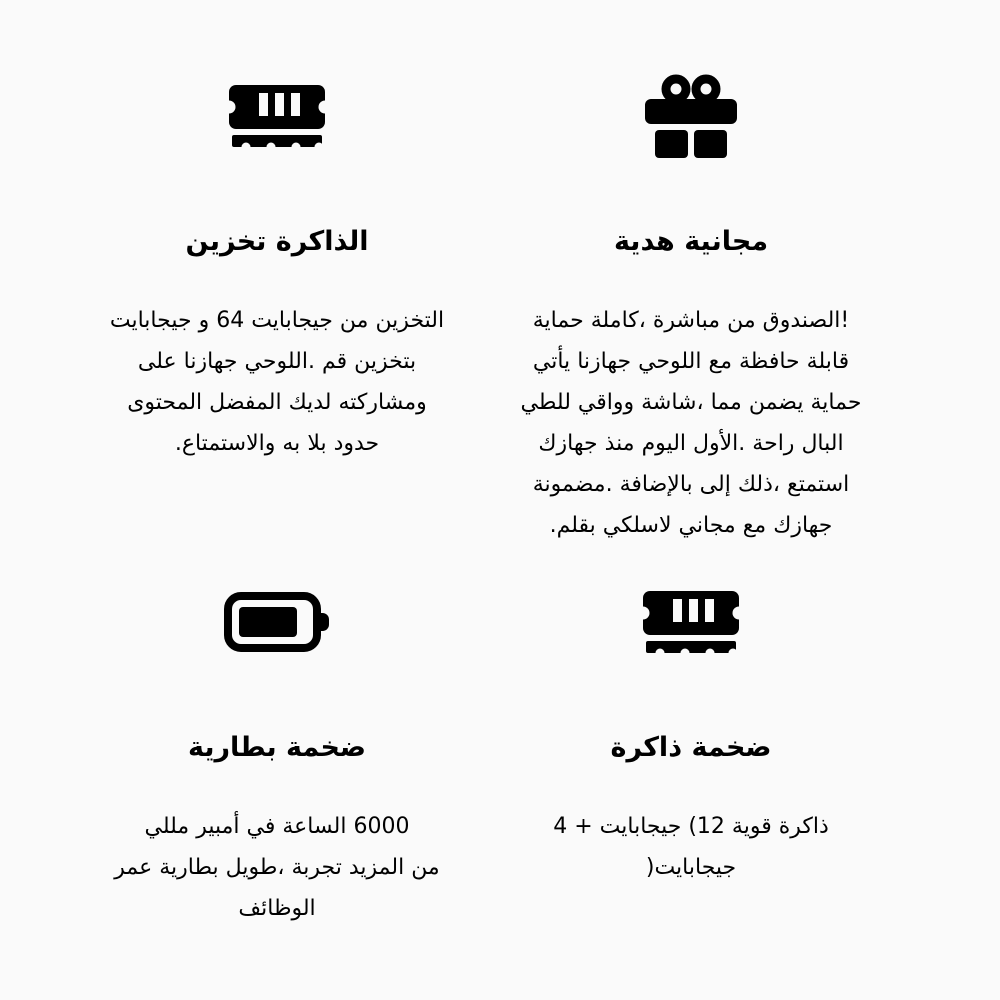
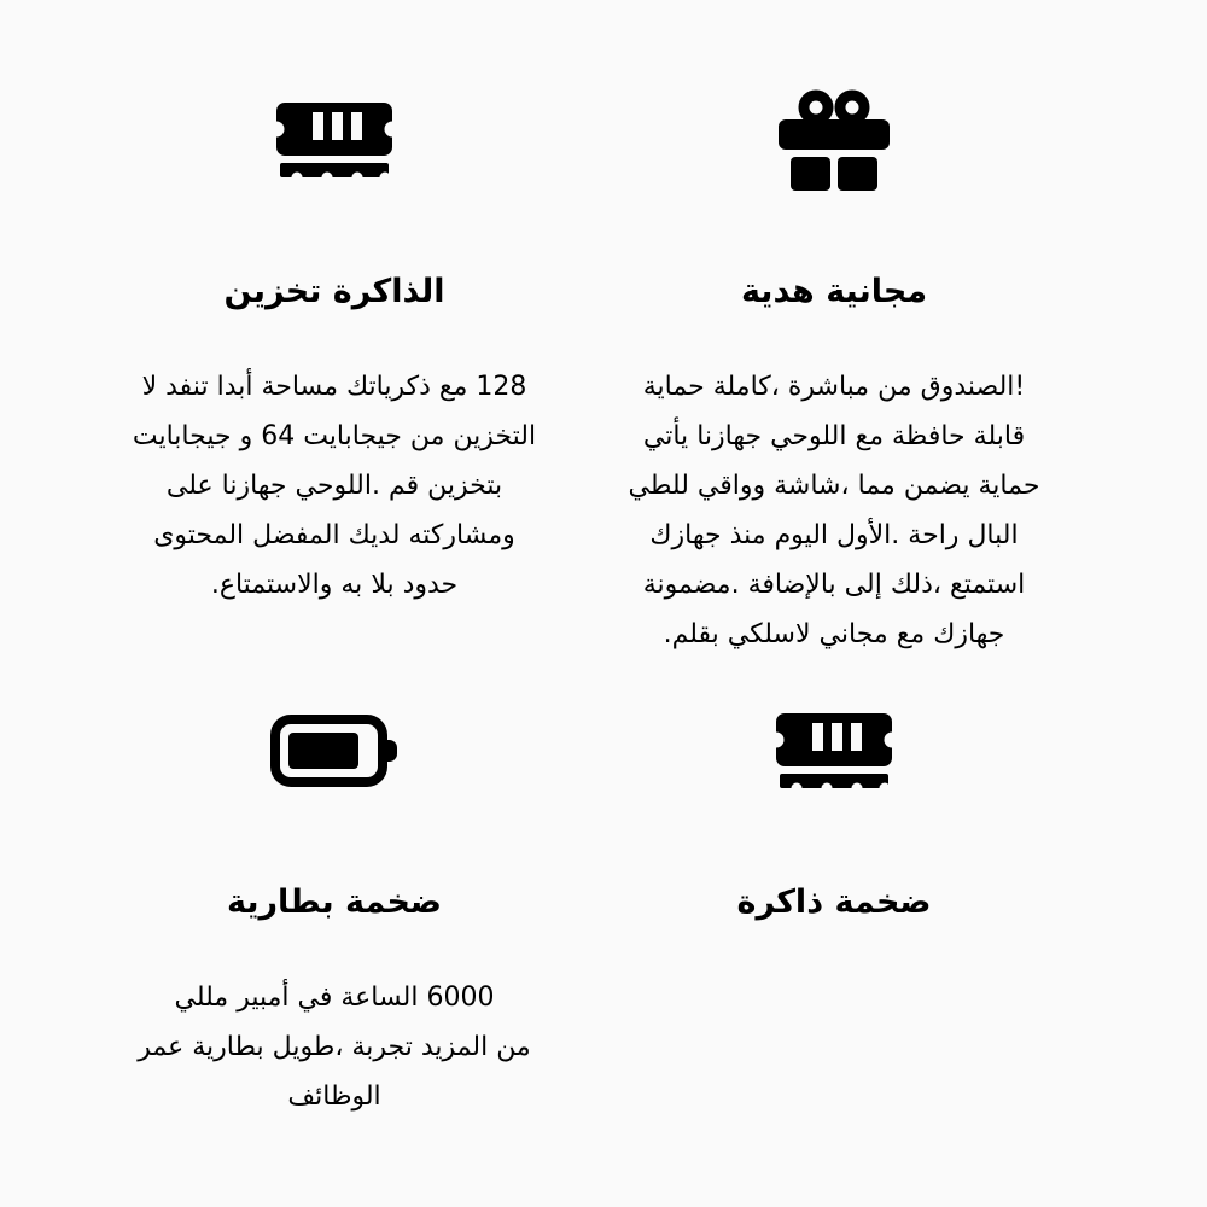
  تخزين الذاكرة
+ لا تنفد أبدا مساحة ذكرياتك مع 128
  جيجابايت و 64 جيجابايت من التخزين
  على جهازنا اللوحي. قم بتخزين
  المحتوى المفضل لديك ومشاركته
  .والاستمتاع به بلا حدود
  هدية مجانية
  حماية كاملة، مباشرة من الصندوق!
  يأتي جهازنا اللوحي مع حافظة قابلة
  للطي وواقي شاشة، مما يضمن حماية
  جهازك منذ اليوم الأول. راحة البال
  مضمونة. بالإضافة إلى ذلك، استمتع
  .بقلم لاسلكي مجاني مع جهازك
  بطارية ضخمة
  مللي أمبير في الساعة 6000
  عمر بطارية طويل، تجربة المزيد من
  الوظائف
  ذاكرة ضخمة
- 4 + جيجابايت (12 قوية ذاكرة
- )جيجابايت
